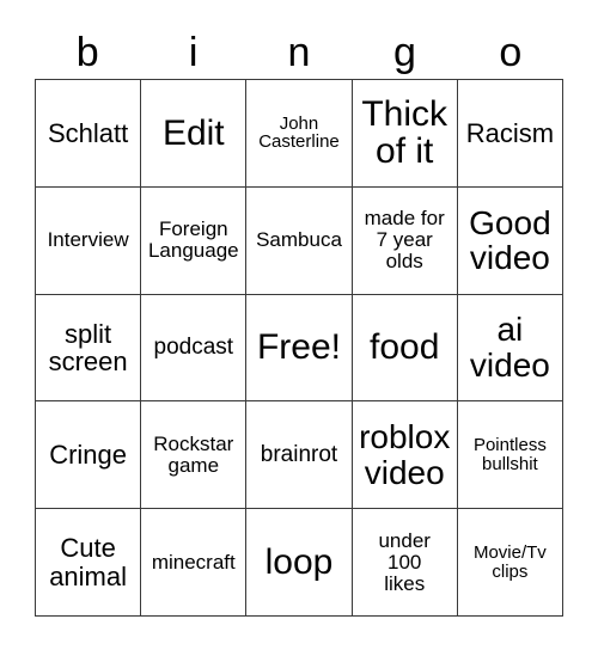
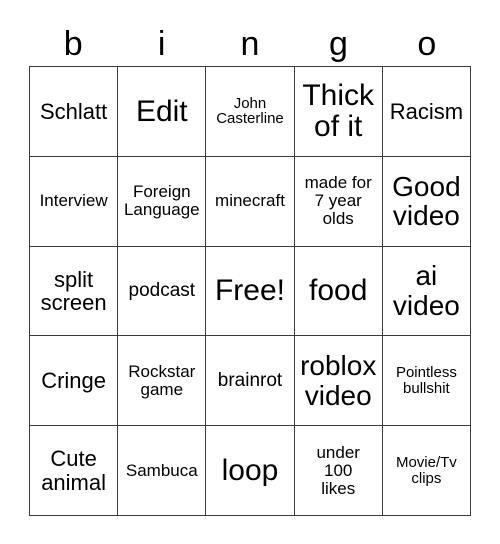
  b
  i
  n
  g
  o
  Schlatt
  Edit
  John
  Casterline
  Thick
  of it
  Racism
  Interview
  Foreign
  Language
- Sambuca
+ minecraft
  made for
  7 year
  olds
  Good
  video
  split
  screen
  podcast
  Free!
  food
  ai
  video
  Cringe
  Rockstar
  game
  brainrot
  roblox
  video
  Pointless
  bullshit
  Cute
  animal
- minecraft
+ Sambuca
  loop
  under
  100
  likes
  Movie/Tv
  clips
